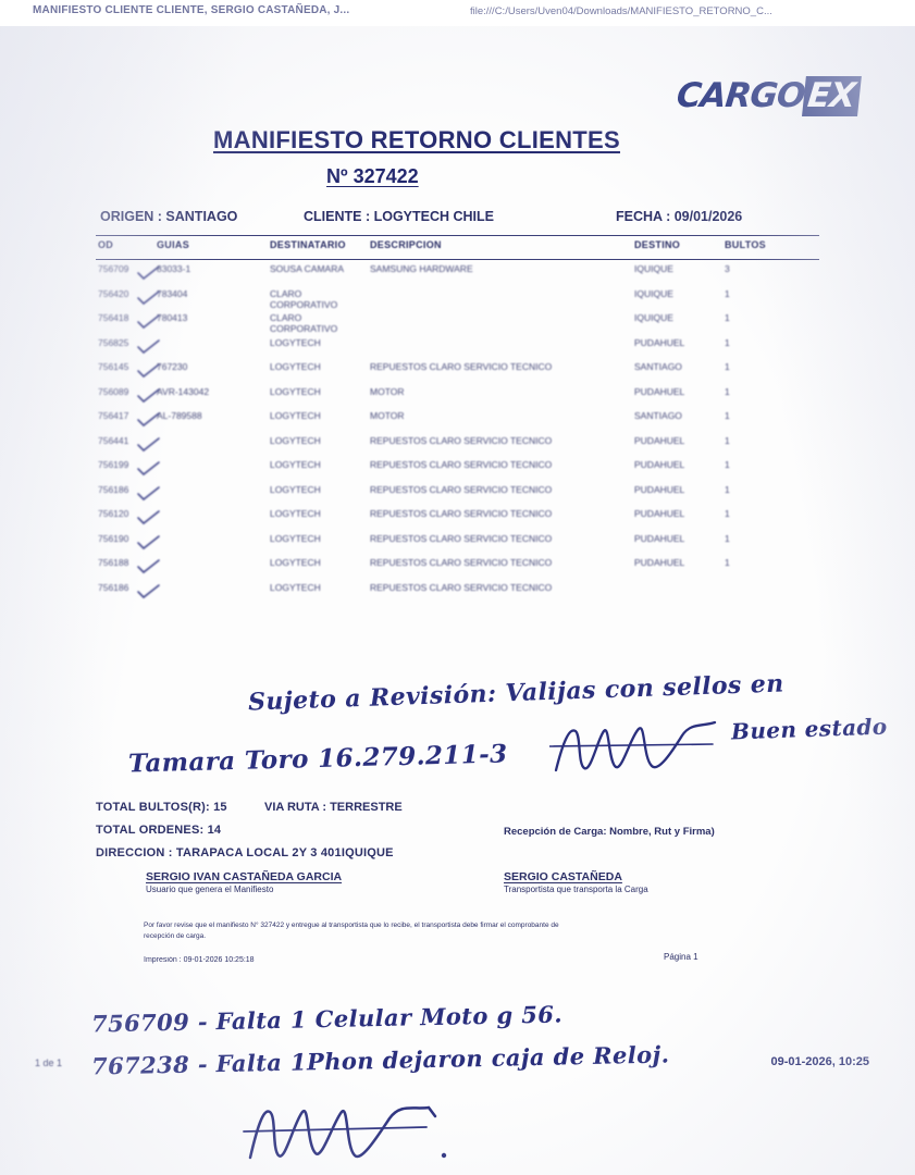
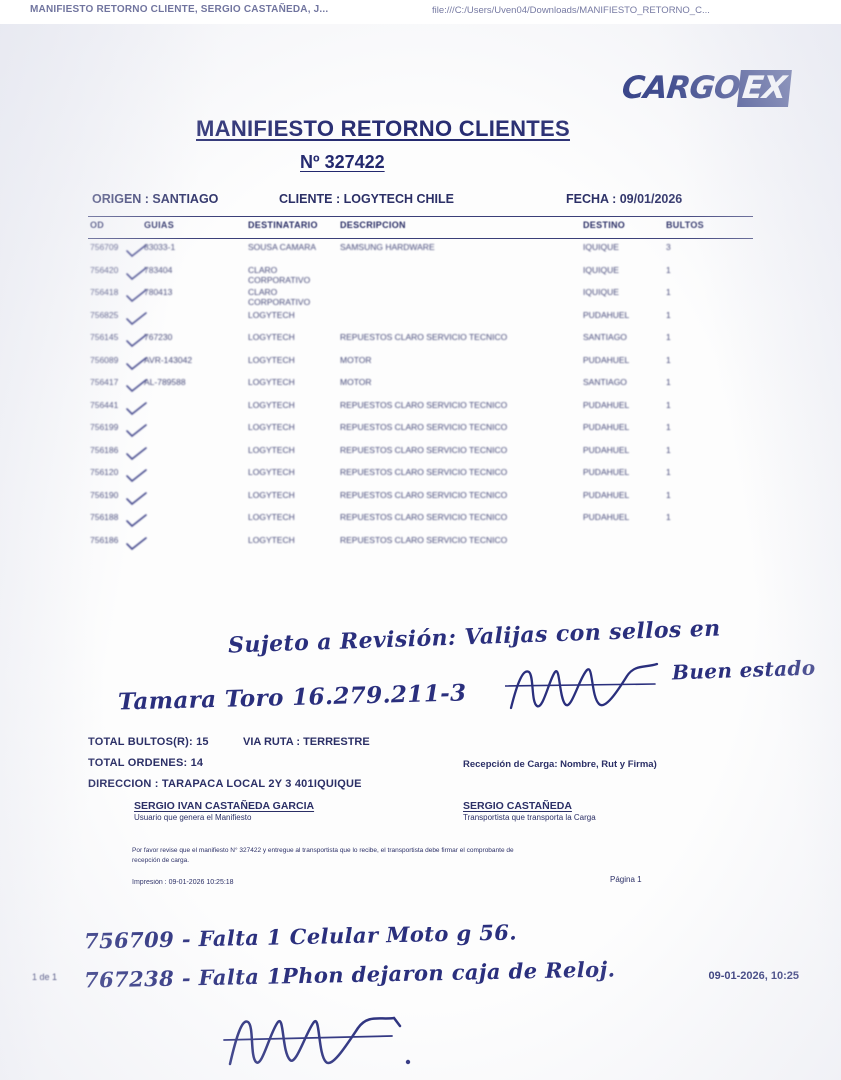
- MANIFIESTO CLIENTE CLIENTE, SERGIO CASTAÑEDA, J...
+ MANIFIESTO RETORNO CLIENTE, SERGIO CASTAÑEDA, J...
  file:///C:/Users/Uven04/Downloads/MANIFIESTO_RETORNO_C...
